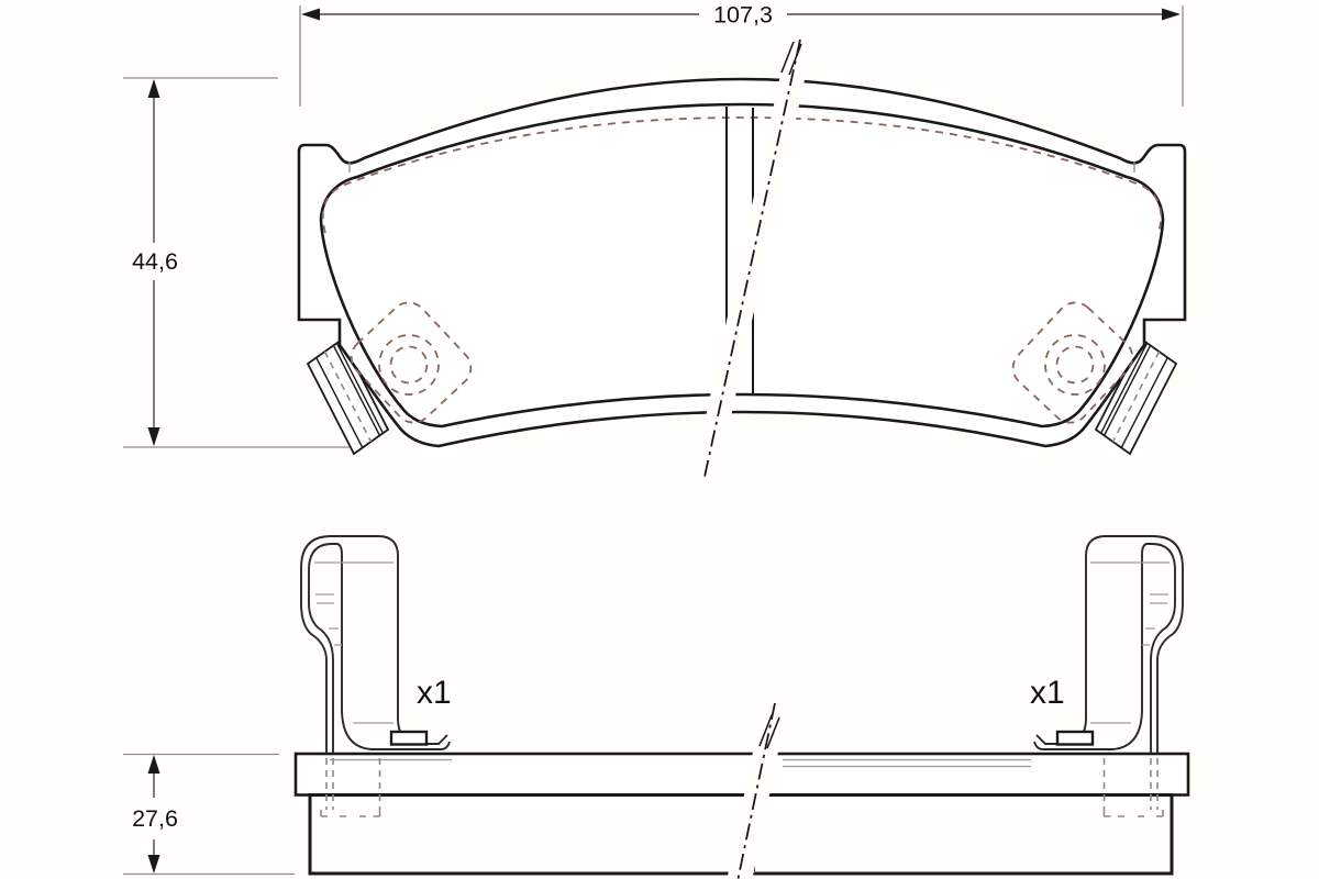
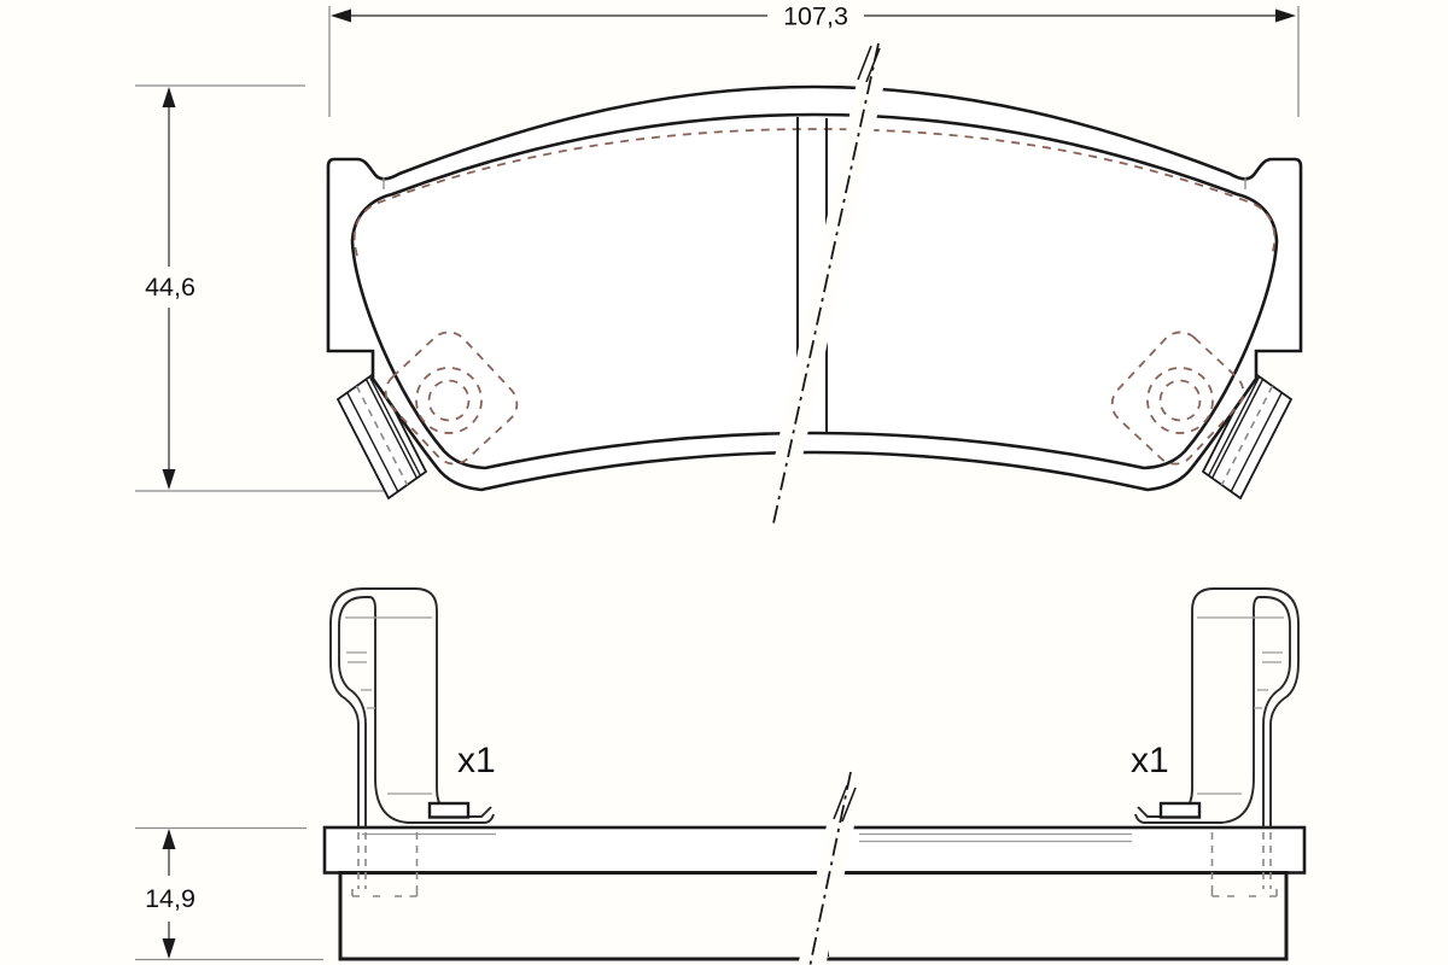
  x1
  x1
  107,3
  44,6
- 27,6
+ 14,9
